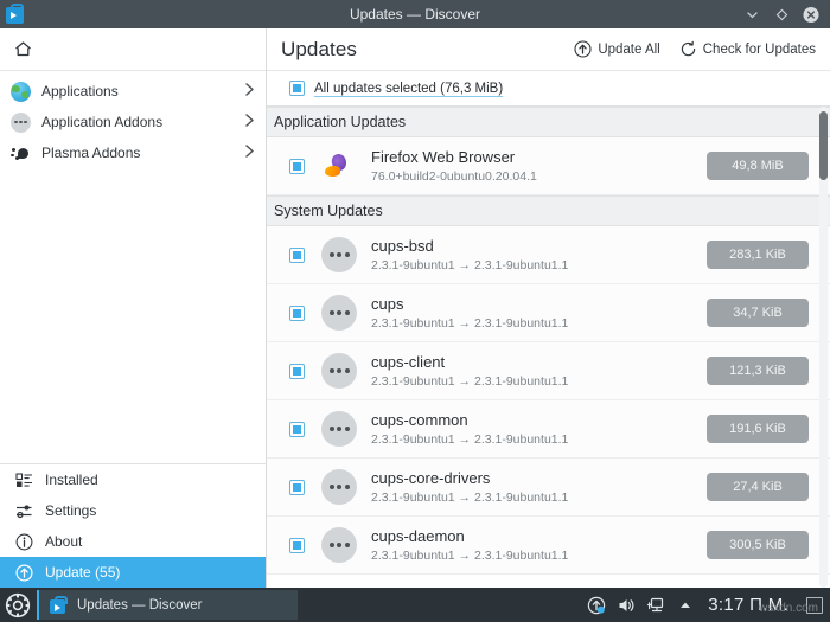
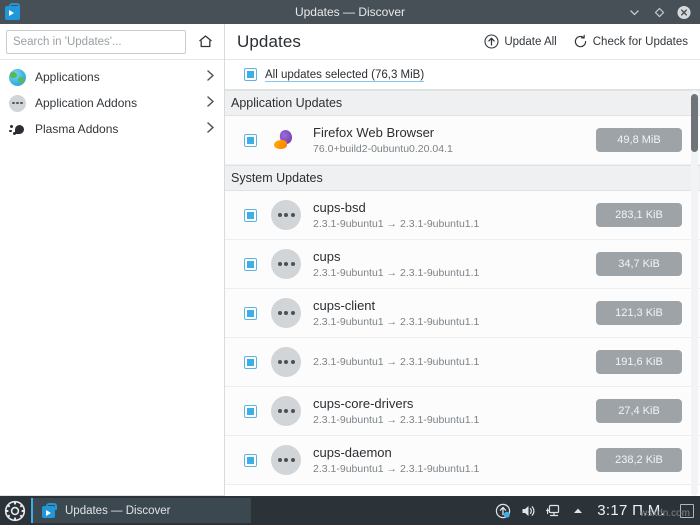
  Updates — Discover
+ Search in 'Updates'...
  Applications
  Application Addons
  Plasma Addons
- Installed
- Settings
- About
- Update (55)
  Updates
  Update All
  Check for Updates
  All updates selected (76,3 MiB)
  Application Updates
  Firefox Web Browser
  76.0+build2-0ubuntu0.20.04.1
  49,8 MiB
  System Updates
  cups-bsd
  2.3.1-9ubuntu1 → 2.3.1-9ubuntu1.1
  283,1 KiB
  cups
  2.3.1-9ubuntu1 → 2.3.1-9ubuntu1.1
  34,7 KiB
  cups-client
  2.3.1-9ubuntu1 → 2.3.1-9ubuntu1.1
  121,3 KiB
- cups-common
  2.3.1-9ubuntu1 → 2.3.1-9ubuntu1.1
  191,6 KiB
  cups-core-drivers
  2.3.1-9ubuntu1 → 2.3.1-9ubuntu1.1
  27,4 KiB
  cups-daemon
  2.3.1-9ubuntu1 → 2.3.1-9ubuntu1.1
- 300,5 KiB
+ 238,2 KiB
  Updates — Discover
  3:17 Π.Μ.
  wsxdn.com
